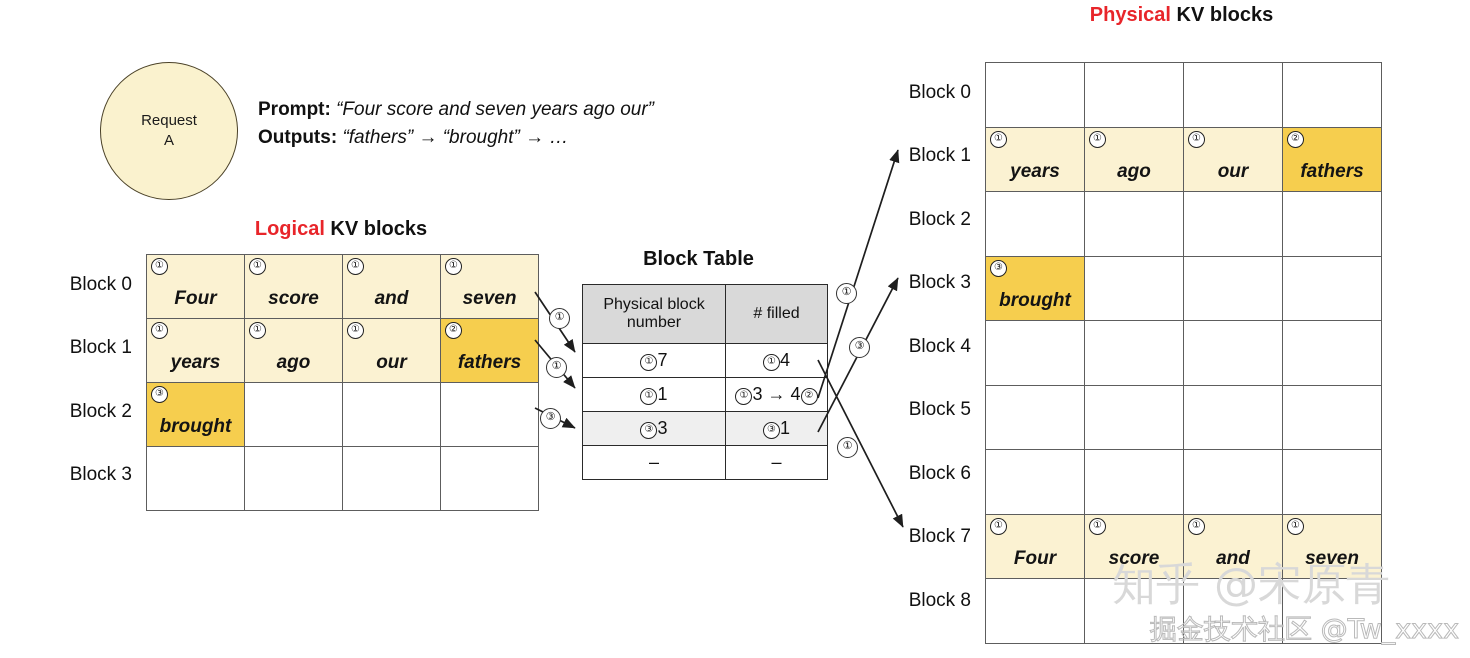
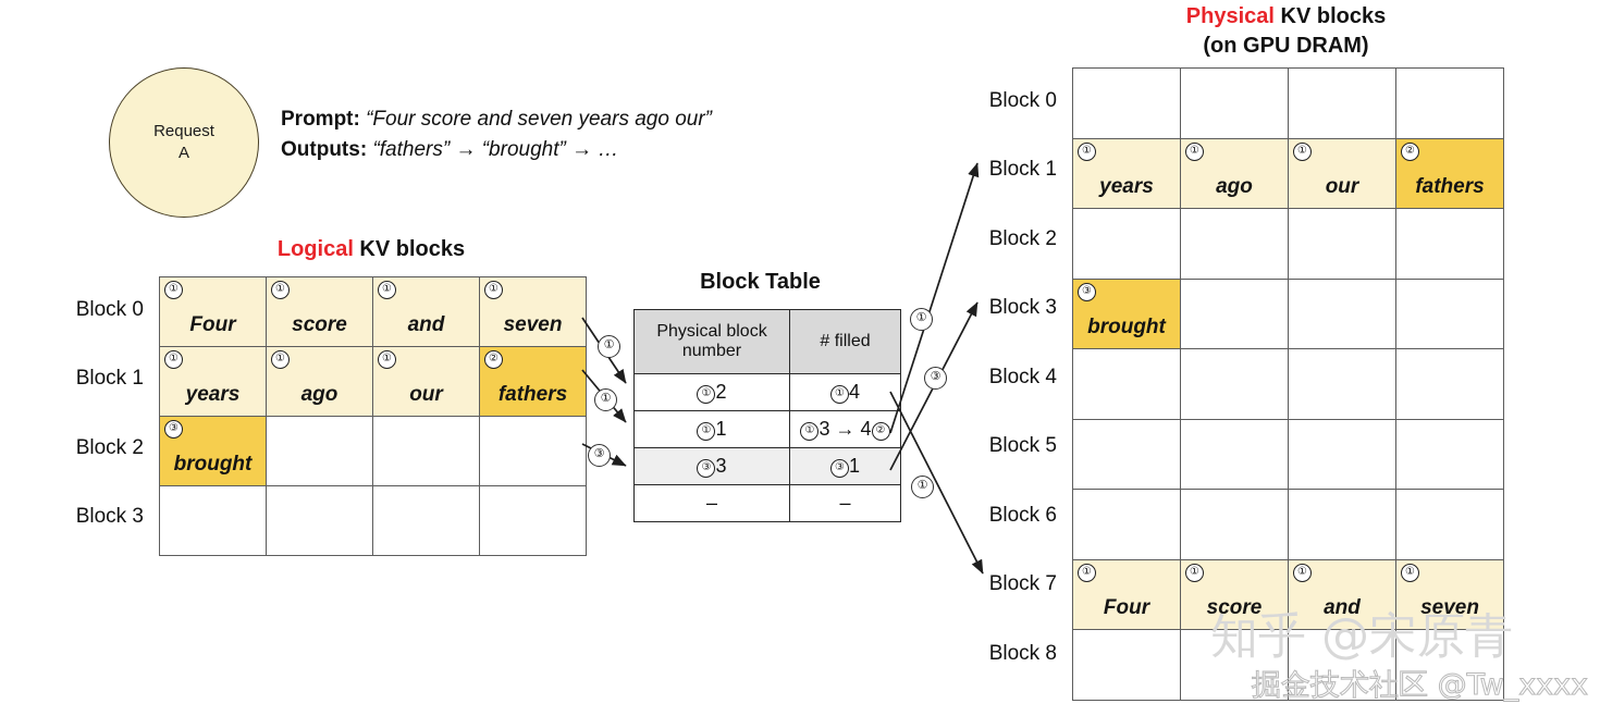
  Request
  A
  Prompt: “Four score and seven years ago our”
  Outputs: “fathers” → “brought” → …
  Logical KV blocks
  Block Table
  Physical KV blocks
+ (on GPU DRAM)
  ①Four	①score	①and	①seven
  ①years	①ago	①our	②fathers
  ③brought
  Block 0
  Block 1
  Block 2
  Block 3
  Physical block number	# filled
- ① 7	① 4
+ ① 2	① 4
  ① 1	① 3 → 4 ②
  ③ 3	③ 1
  –	–
  ①years	①ago	①our	②fathers
  ③brought
  ①Four	①score	①and	①seven
  Block 0
  Block 1
  Block 2
  Block 3
  Block 4
  Block 5
  Block 6
  Block 7
  Block 8
  ①
  ①
  ③
  ①
  ③
  ①
  知乎 @宋原青
  掘金技术社区 @Tw_xxxx
